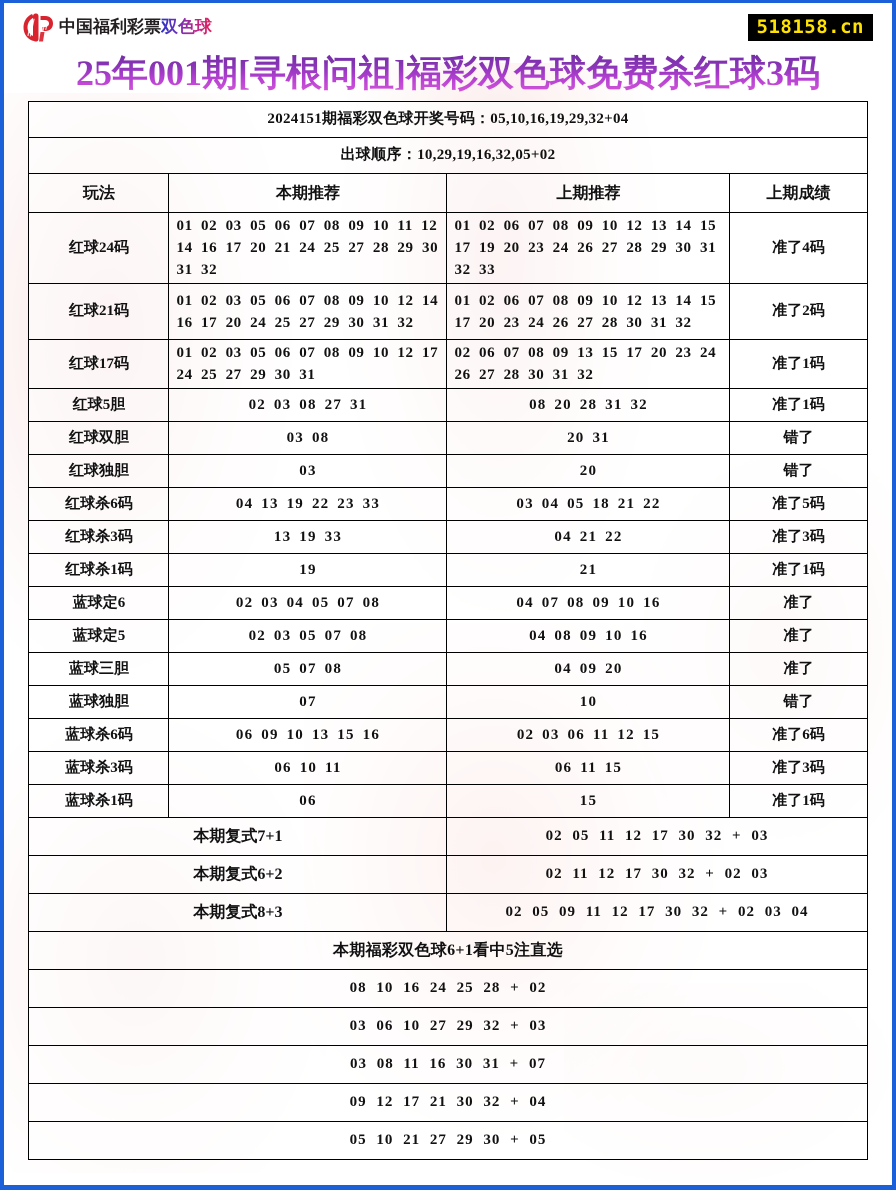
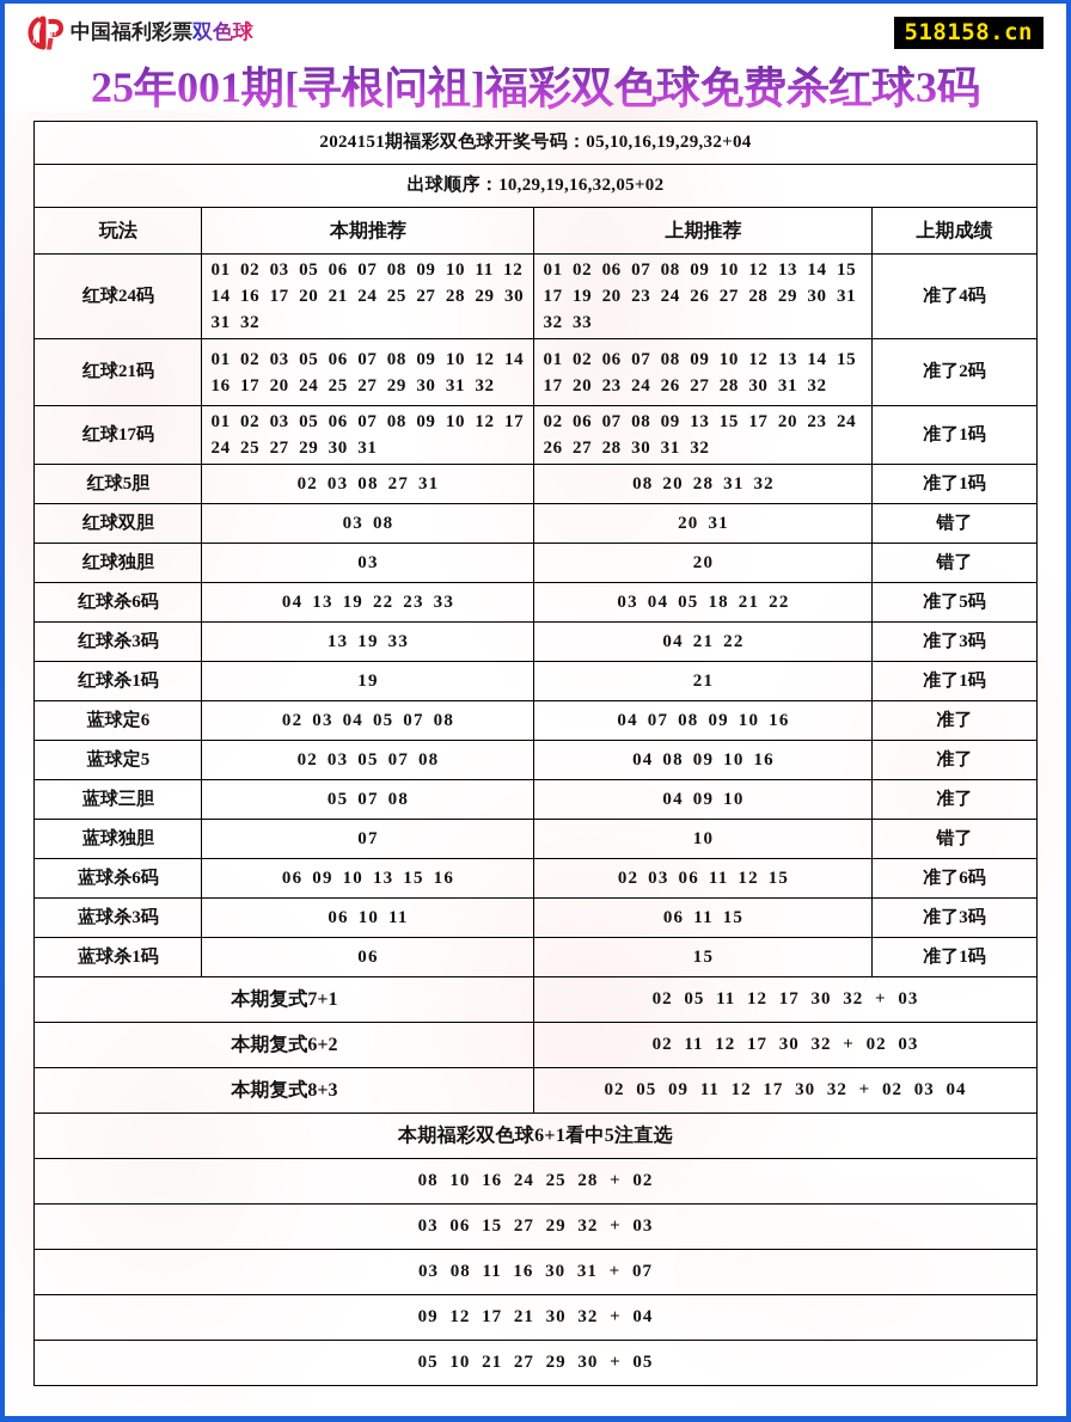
  中国福利彩票双色球
  518158.cn
  25年001期[寻根问祖]福彩双色球免费杀红球3码
  2024151期福彩双色球开奖号码：05,10,16,19,29,32+04
  出球顺序：10,29,19,16,32,05+02
  玩法	本期推荐	上期推荐	上期成绩
  红球24码	01 02 03 05 06 07 08 09 10 11 12 14 16 17 20 21 24 25 27 28 29 30 31 32	01 02 06 07 08 09 10 12 13 14 15 17 19 20 23 24 26 27 28 29 30 31 32 33	准了4码
  红球21码	01 02 03 05 06 07 08 09 10 12 14 16 17 20 24 25 27 29 30 31 32	01 02 06 07 08 09 10 12 13 14 15 17 20 23 24 26 27 28 30 31 32	准了2码
  红球17码	01 02 03 05 06 07 08 09 10 12 17 24 25 27 29 30 31	02 06 07 08 09 13 15 17 20 23 24 26 27 28 30 31 32	准了1码
  红球5胆	02 03 08 27 31	08 20 28 31 32	准了1码
  红球双胆	03 08	20 31	错了
  红球独胆	03	20	错了
  红球杀6码	04 13 19 22 23 33	03 04 05 18 21 22	准了5码
  红球杀3码	13 19 33	04 21 22	准了3码
  红球杀1码	19	21	准了1码
  蓝球定6	02 03 04 05 07 08	04 07 08 09 10 16	准了
  蓝球定5	02 03 05 07 08	04 08 09 10 16	准了
- 蓝球三胆	05 07 08	04 09 20	准了
+ 蓝球三胆	05 07 08	04 09 10	准了
  蓝球独胆	07	10	错了
  蓝球杀6码	06 09 10 13 15 16	02 03 06 11 12 15	准了6码
  蓝球杀3码	06 10 11	06 11 15	准了3码
  蓝球杀1码	06	15	准了1码
  本期复式7+1	02 05 11 12 17 30 32 + 03
  本期复式6+2	02 11 12 17 30 32 + 02 03
  本期复式8+3	02 05 09 11 12 17 30 32 + 02 03 04
  本期福彩双色球6+1看中5注直选
  08 10 16 24 25 28 + 02
- 03 06 10 27 29 32 + 03
+ 03 06 15 27 29 32 + 03
  03 08 11 16 30 31 + 07
  09 12 17 21 30 32 + 04
  05 10 21 27 29 30 + 05
